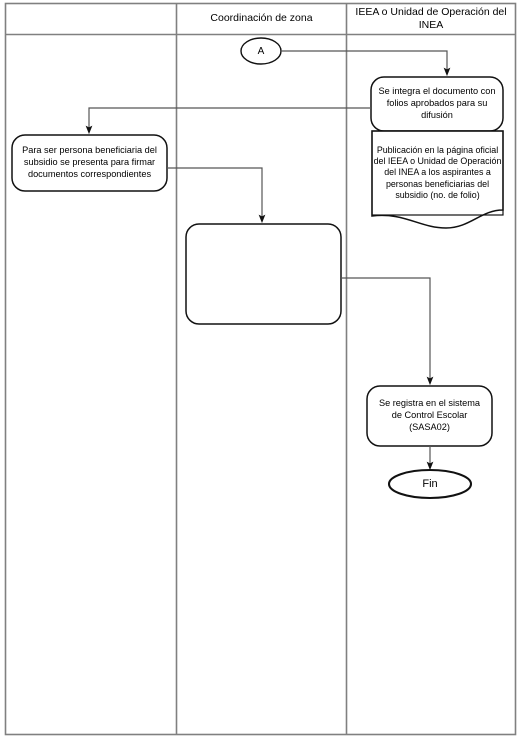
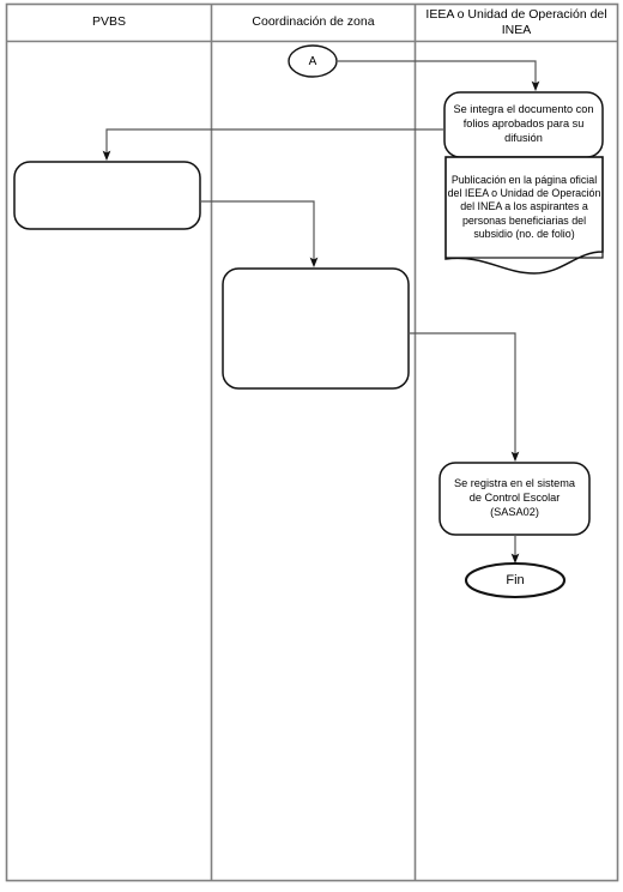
+ PVBS
  Coordinación de zona
  IEEA o Unidad de Operación del INEA
  A
  Se integra el documento con folios aprobados para su difusión
  Publicación en la página oficial del IEEA o Unidad de Operación del INEA a los aspirantes a personas beneficiarias del subsidio (no. de folio)
- Para ser persona beneficiaria del subsidio se presenta para firmar documentos correspondientes
  Se registra en el sistema de Control Escolar (SASA02)
  Fin
